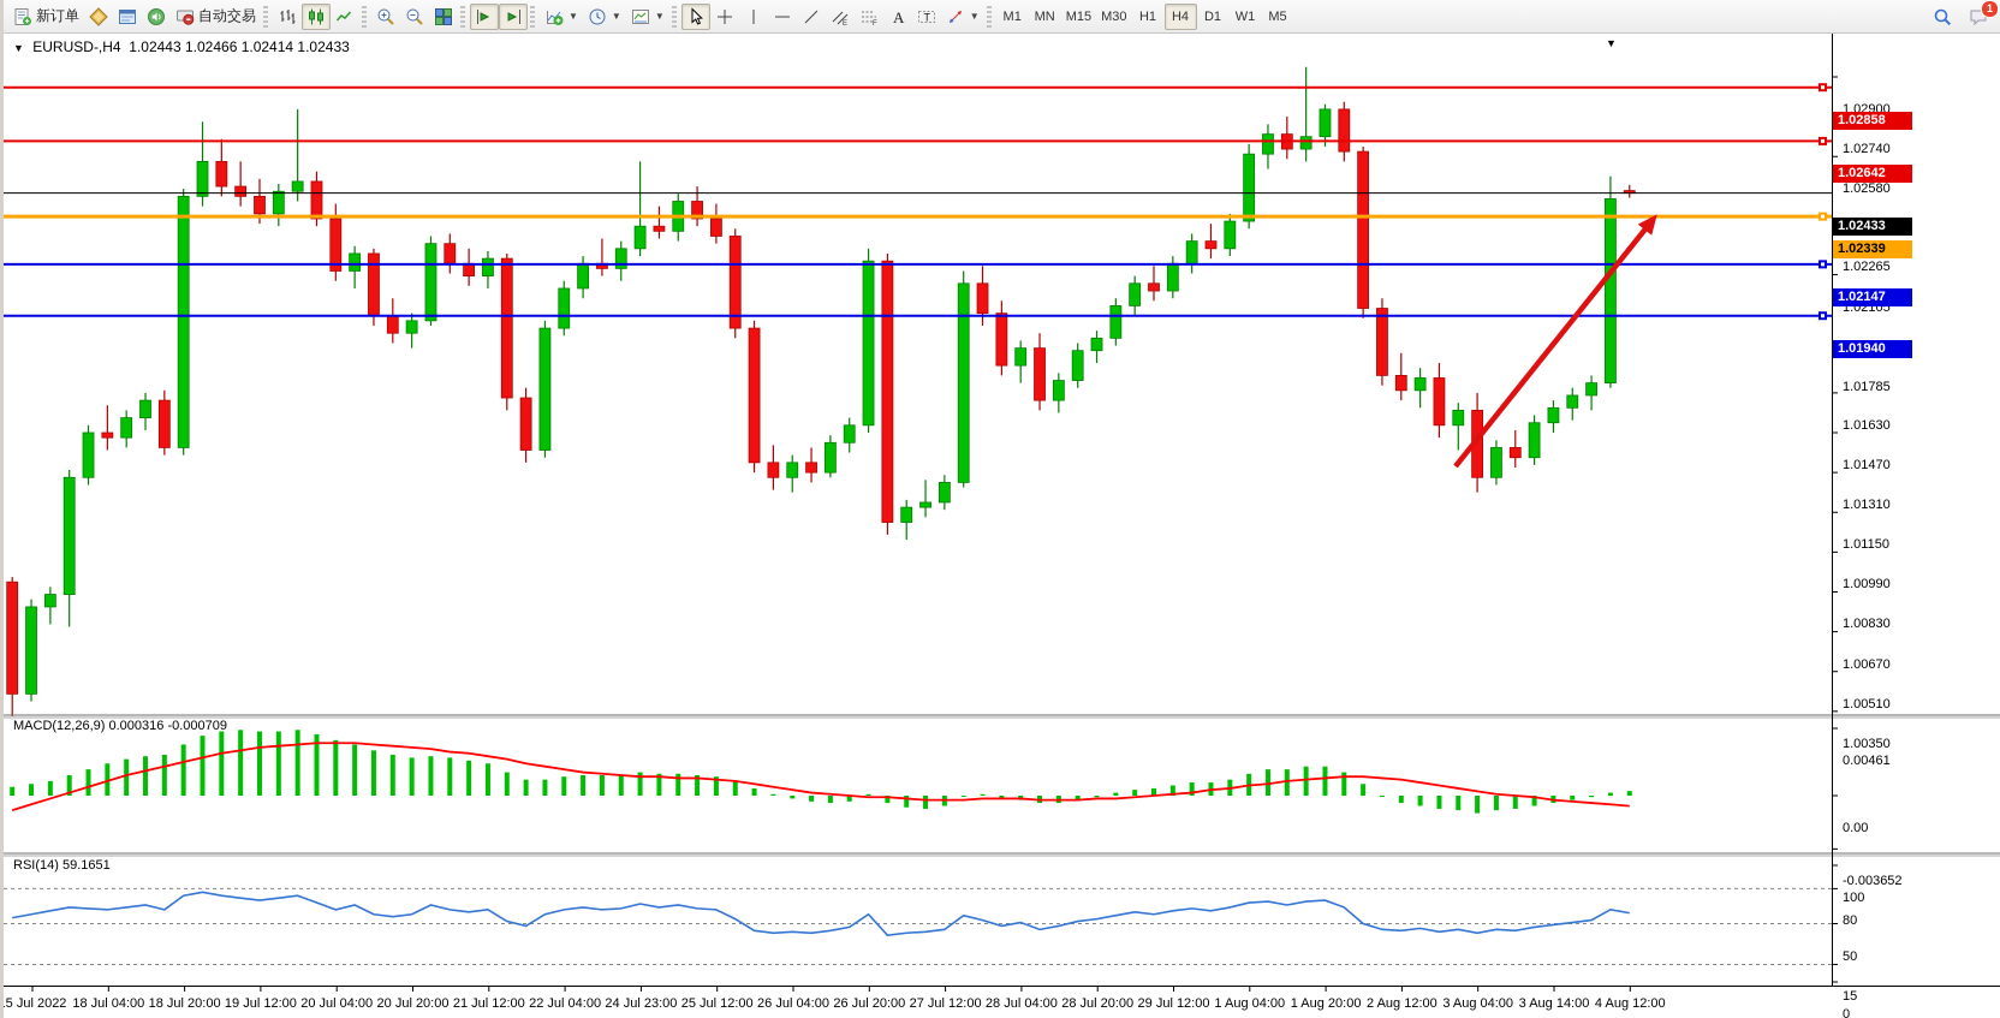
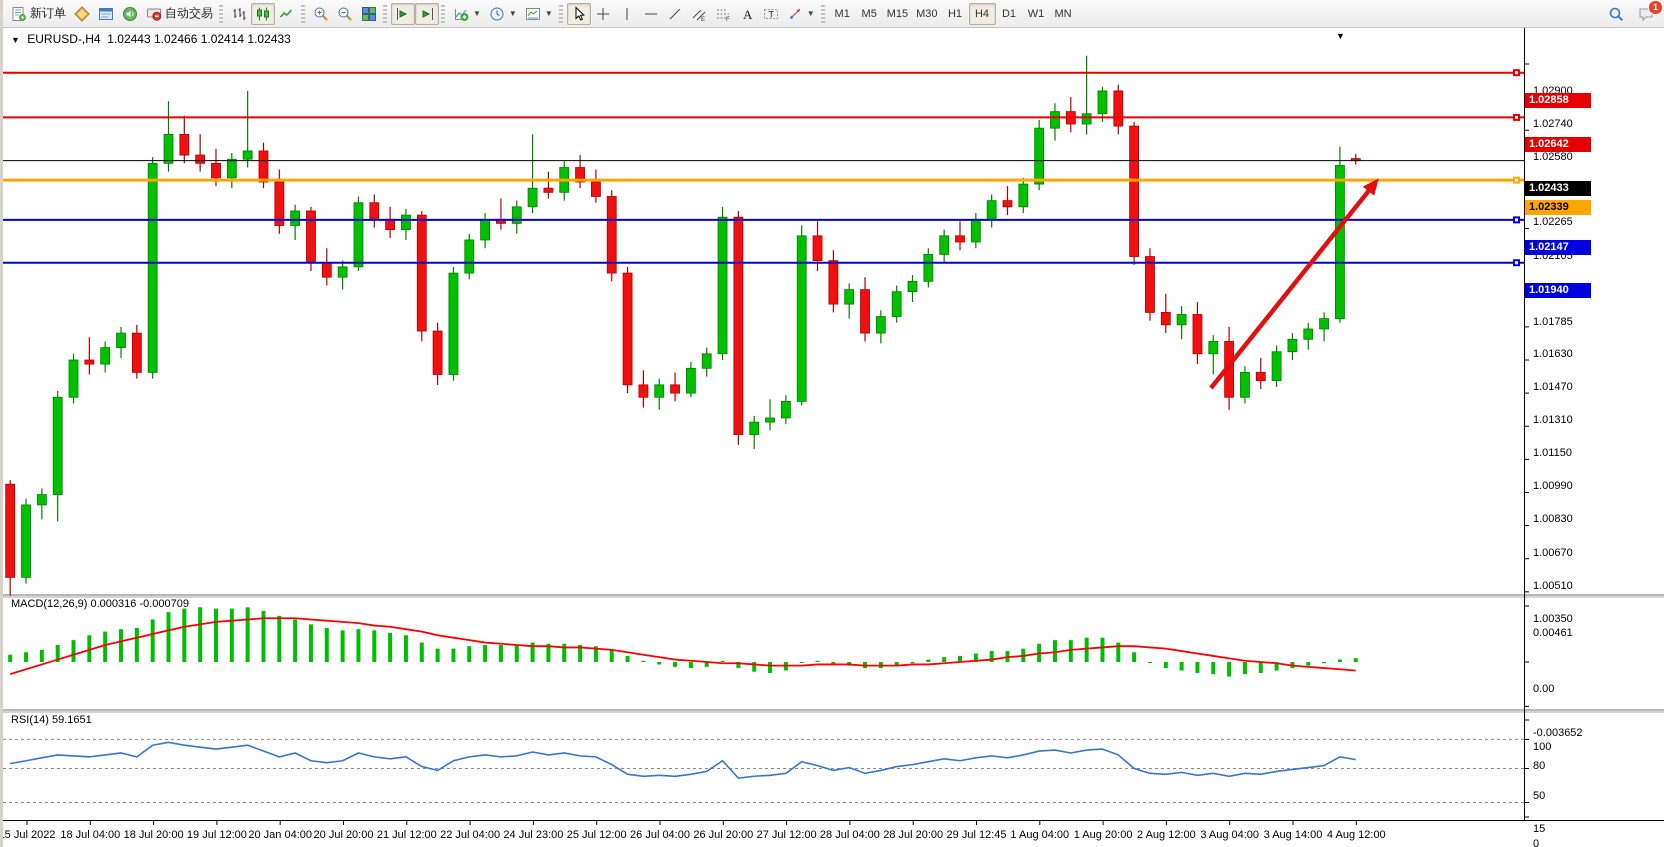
  新订单
  自动交易
  ▼
  ▼
  ▼
  A
  T
  ▼
  M1
- MN
+ M5
  M15
  M30
  H1
  H4
  D1
  W1
- M5
+ MN
  1
  ▼ EURUSD-,H4 1.02443 1.02466 1.02414 1.02433
  ▼
  MACD(12,26,9) 0.000316 -0.000709
  RSI(14) 59.1651
  1.02900
  1.02740
  1.02580
  1.02265
  1.02105
  1.01785
  1.01630
  1.01470
  1.01310
  1.01150
  1.00990
  1.00830
  1.00670
  1.00510
  1.00350
  1.02858
  1.02642
  1.02433
  1.02339
  1.02147
  1.01940
  0.00461
  0.00
  -0.003652
  100
  80
  50
  15
  0
  5 Jul 2022
  18 Jul 04:00
  18 Jul 20:00
  19 Jul 12:00
- 20 Jul 04:00
+ 20 Jan 04:00
  20 Jul 20:00
  21 Jul 12:00
  22 Jul 04:00
  24 Jul 23:00
  25 Jul 12:00
  26 Jul 04:00
  26 Jul 20:00
  27 Jul 12:00
  28 Jul 04:00
  28 Jul 20:00
- 29 Jul 12:00
+ 29 Jul 12:45
  1 Aug 04:00
  1 Aug 20:00
  2 Aug 12:00
  3 Aug 04:00
  3 Aug 14:00
  4 Aug 12:00
